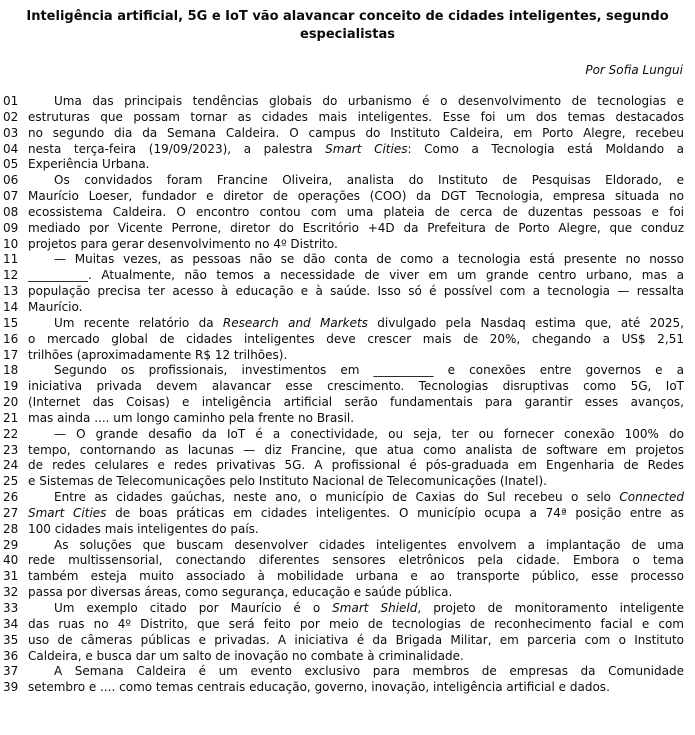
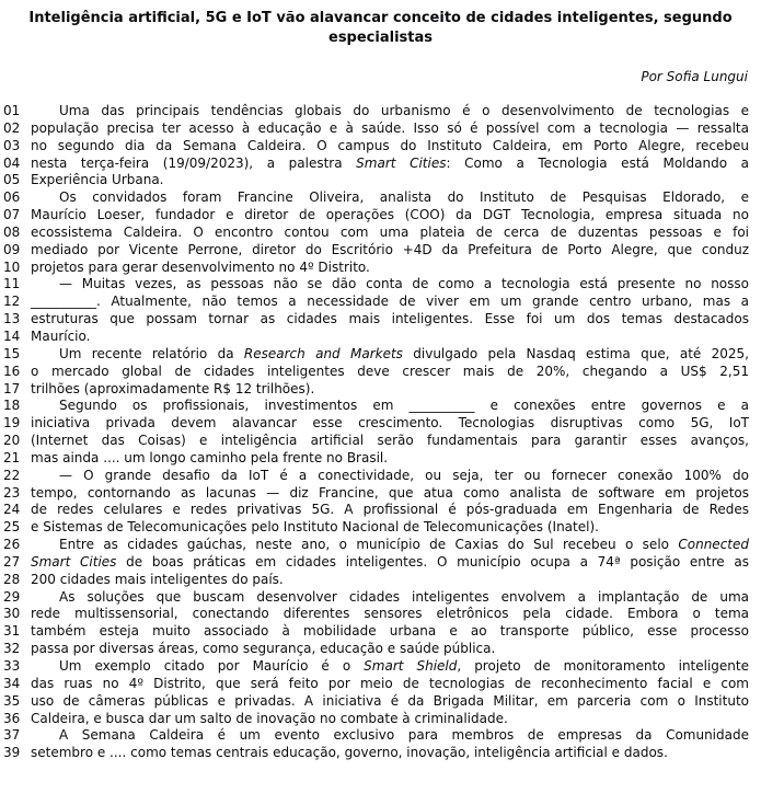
  Inteligência artificial, 5G e IoT vão alavancar conceito de cidades inteligentes, segundo especialistas
  Por Sofia Lungui
  01
  Uma das principais tendências globais do urbanismo é o desenvolvimento de tecnologias e
  02
- estruturas que possam tornar as cidades mais inteligentes. Esse foi um dos temas destacados
+ população precisa ter acesso à educação e à saúde. Isso só é possível com a tecnologia — ressalta
  03
  no segundo dia da Semana Caldeira. O campus do Instituto Caldeira, em Porto Alegre, recebeu
  04
  nesta terça-feira (19/09/2023), a palestra Smart Cities: Como a Tecnologia está Moldando a
  05
  Experiência Urbana.
  06
  Os convidados foram Francine Oliveira, analista do Instituto de Pesquisas Eldorado, e
  07
  Maurício Loeser, fundador e diretor de operações (COO) da DGT Tecnologia, empresa situada no
  08
  ecossistema Caldeira. O encontro contou com uma plateia de cerca de duzentas pessoas e foi
  09
  mediado por Vicente Perrone, diretor do Escritório +4D da Prefeitura de Porto Alegre, que conduz
  10
  projetos para gerar desenvolvimento no 4º Distrito.
  11
  — Muitas vezes, as pessoas não se dão conta de como a tecnologia está presente no nosso
  12
  __________. Atualmente, não temos a necessidade de viver em um grande centro urbano, mas a
  13
- população precisa ter acesso à educação e à saúde. Isso só é possível com a tecnologia — ressalta
+ estruturas que possam tornar as cidades mais inteligentes. Esse foi um dos temas destacados
  14
  Maurício.
  15
  Um recente relatório da Research and Markets divulgado pela Nasdaq estima que, até 2025,
  16
  o mercado global de cidades inteligentes deve crescer mais de 20%, chegando a US$ 2,51
  17
  trilhões (aproximadamente R$ 12 trilhões).
  18
  Segundo os profissionais, investimentos em __________ e conexões entre governos e a
  19
  iniciativa privada devem alavancar esse crescimento. Tecnologias disruptivas como 5G, IoT
  20
  (Internet das Coisas) e inteligência artificial serão fundamentais para garantir esses avanços,
  21
  mas ainda .... um longo caminho pela frente no Brasil.
  22
  — O grande desafio da IoT é a conectividade, ou seja, ter ou fornecer conexão 100% do
  23
  tempo, contornando as lacunas — diz Francine, que atua como analista de software em projetos
  24
  de redes celulares e redes privativas 5G. A profissional é pós-graduada em Engenharia de Redes
  25
  e Sistemas de Telecomunicações pelo Instituto Nacional de Telecomunicações (Inatel).
  26
  Entre as cidades gaúchas, neste ano, o município de Caxias do Sul recebeu o selo Connected
  27
  Smart Cities de boas práticas em cidades inteligentes. O município ocupa a 74ª posição entre as
  28
- 100 cidades mais inteligentes do país.
+ 200 cidades mais inteligentes do país.
  29
  As soluções que buscam desenvolver cidades inteligentes envolvem a implantação de uma
- 40
+ 30
  rede multissensorial, conectando diferentes sensores eletrônicos pela cidade. Embora o tema
  31
  também esteja muito associado à mobilidade urbana e ao transporte público, esse processo
  32
  passa por diversas áreas, como segurança, educação e saúde pública.
  33
  Um exemplo citado por Maurício é o Smart Shield, projeto de monitoramento inteligente
  34
  das ruas no 4º Distrito, que será feito por meio de tecnologias de reconhecimento facial e com
  35
  uso de câmeras públicas e privadas. A iniciativa é da Brigada Militar, em parceria com o Instituto
  36
  Caldeira, e busca dar um salto de inovação no combate à criminalidade.
  37
  A Semana Caldeira é um evento exclusivo para membros de empresas da Comunidade
  39
  setembro e .... como temas centrais educação, governo, inovação, inteligência artificial e dados.
